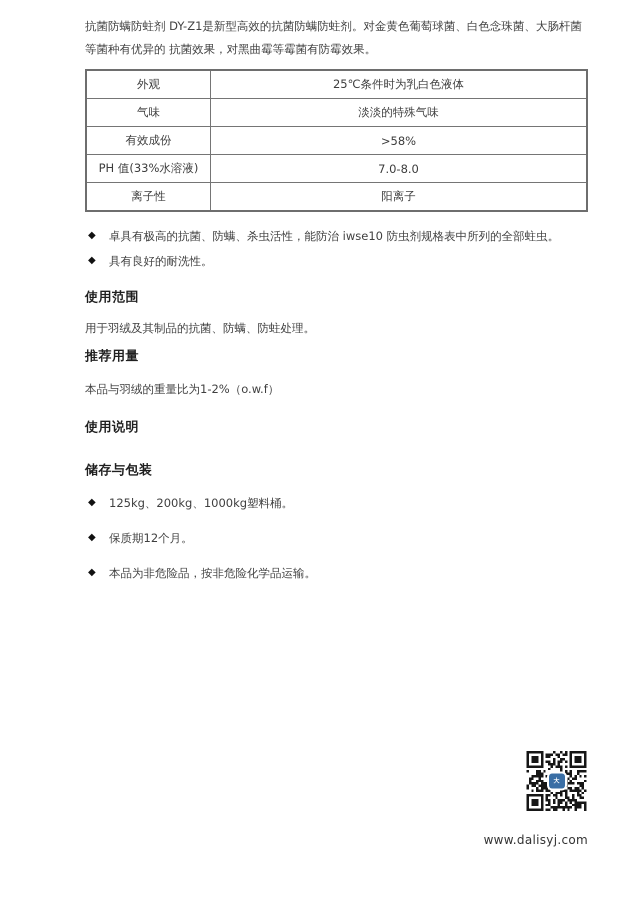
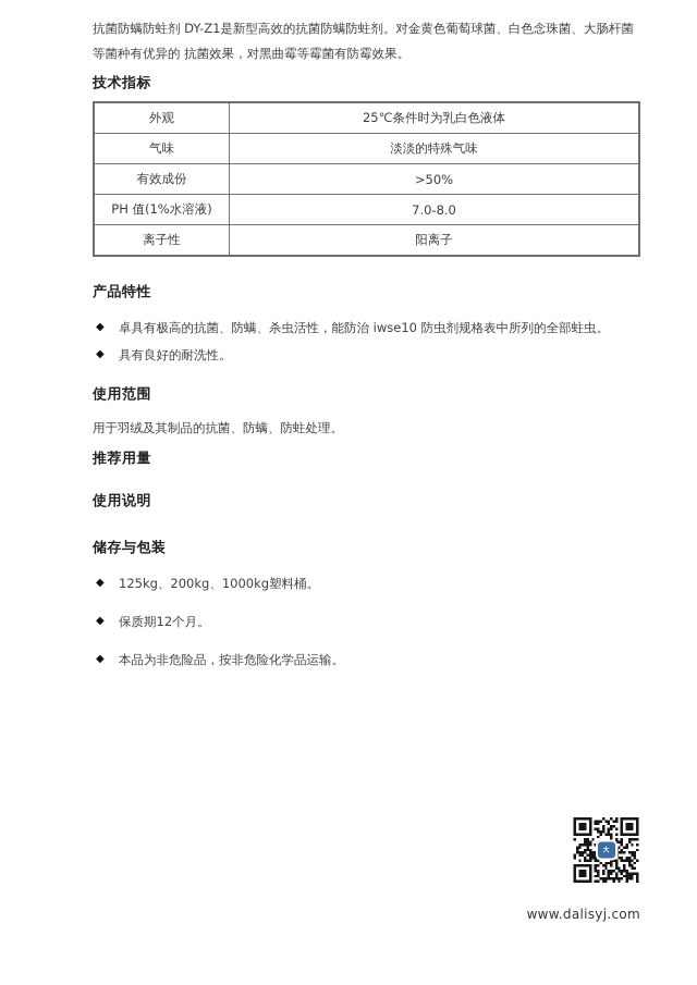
  抗菌防螨防蛀剂 DY-Z1是新型高效的抗菌防螨防蛀剂。对金黄色葡萄球菌、白色念珠菌、大肠杆菌等菌种有优异的 抗菌效果，对黑曲霉等霉菌有防霉效果。
+ 技术指标
  外观	25℃条件时为乳白色液体
  气味	淡淡的特殊气味
- 有效成份	>58%
+ 有效成份	>50%
- PH 值(33%水溶液)	7.0-8.0
+ PH 值(1%水溶液)	7.0-8.0
  离子性	阳离子
+ 产品特性
  ◆
  卓具有极高的抗菌、防螨、杀虫活性，能防治 iwse10 防虫剂规格表中所列的全部蛀虫。
  ◆
  具有良好的耐洗性。
  使用范围
  用于羽绒及其制品的抗菌、防螨、防蛀处理。
  推荐用量
- 本品与羽绒的重量比为1-2%（o.w.f）
  使用说明
  储存与包装
  ◆
  125kg、200kg、1000kg塑料桶。
  ◆
  保质期12个月。
  ◆
  本品为非危险品，按非危险化学品运输。
  www.dalisyj.com
